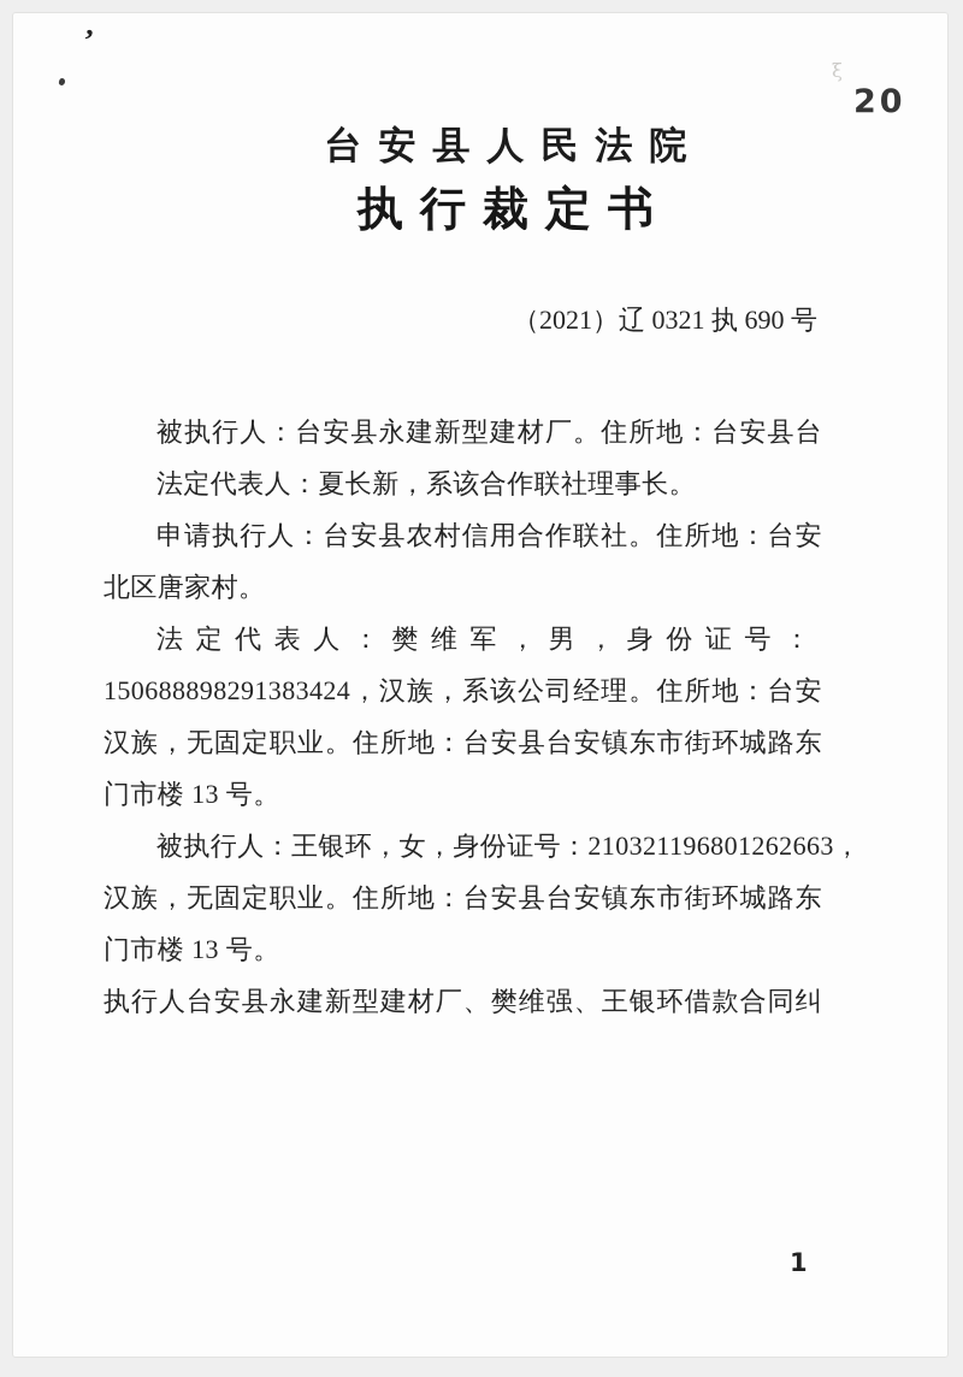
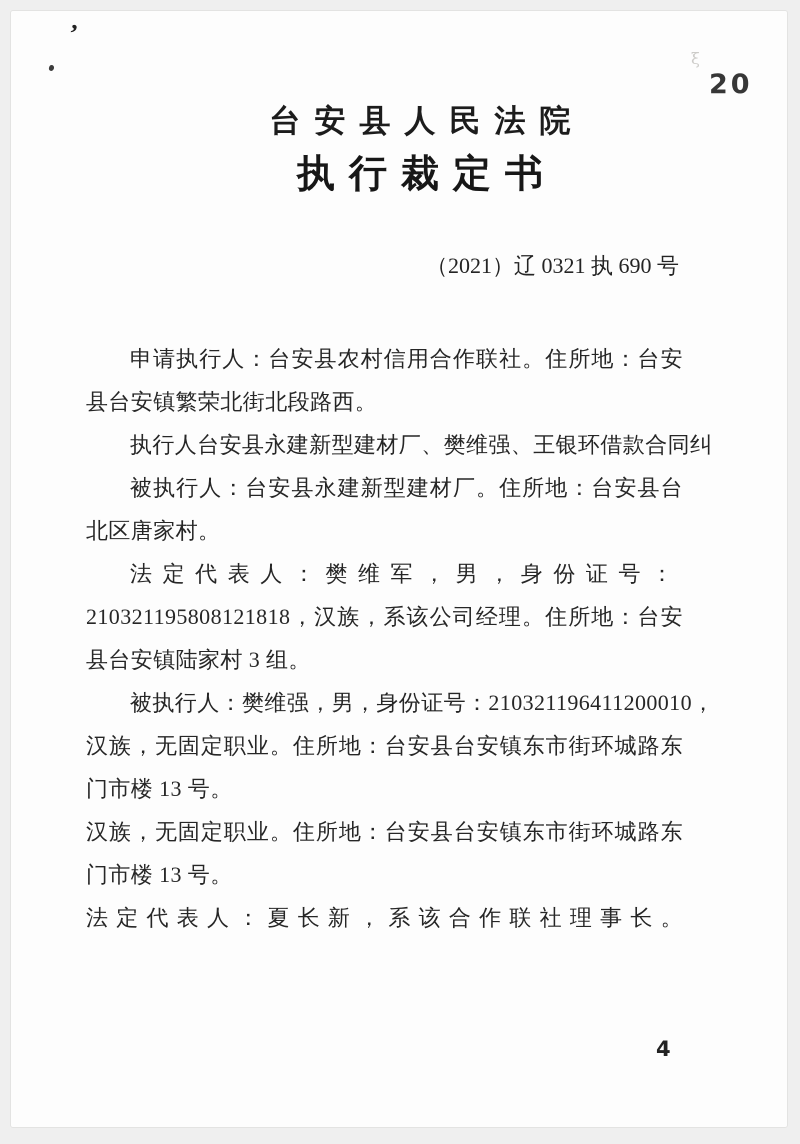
  ξ
  20
  台安县人民法院
  执行裁定书
  （2021）辽 0321 执 690 号
- 被执行人：台安县永建新型建材厂。住所地：台安县台
+ 申请执行人：台安县农村信用合作联社。住所地：台安
+ 县台安镇繁荣北街北段路西。
- 法定代表人：夏长新，系该合作联社理事长。
+ 执行人台安县永建新型建材厂、樊维强、王银环借款合同纠
- 申请执行人：台安县农村信用合作联社。住所地：台安
+ 被执行人：台安县永建新型建材厂。住所地：台安县台
  北区唐家村。
  法定代表人：樊维军，男，身份证号：
- 150688898291383424，汉族，系该公司经理。住所地：台安
+ 210321195808121818，汉族，系该公司经理。住所地：台安
+ 县台安镇陆家村 3 组。
+ 被执行人：樊维强，男，身份证号：210321196411200010，
  汉族，无固定职业。住所地：台安县台安镇东市街环城路东
  门市楼 13 号。
- 被执行人：王银环，女，身份证号：210321196801262663，
  汉族，无固定职业。住所地：台安县台安镇东市街环城路东
  门市楼 13 号。
- 执行人台安县永建新型建材厂、樊维强、王银环借款合同纠
+ 法定代表人：夏长新，系该合作联社理事长。
- 1
+ 4
